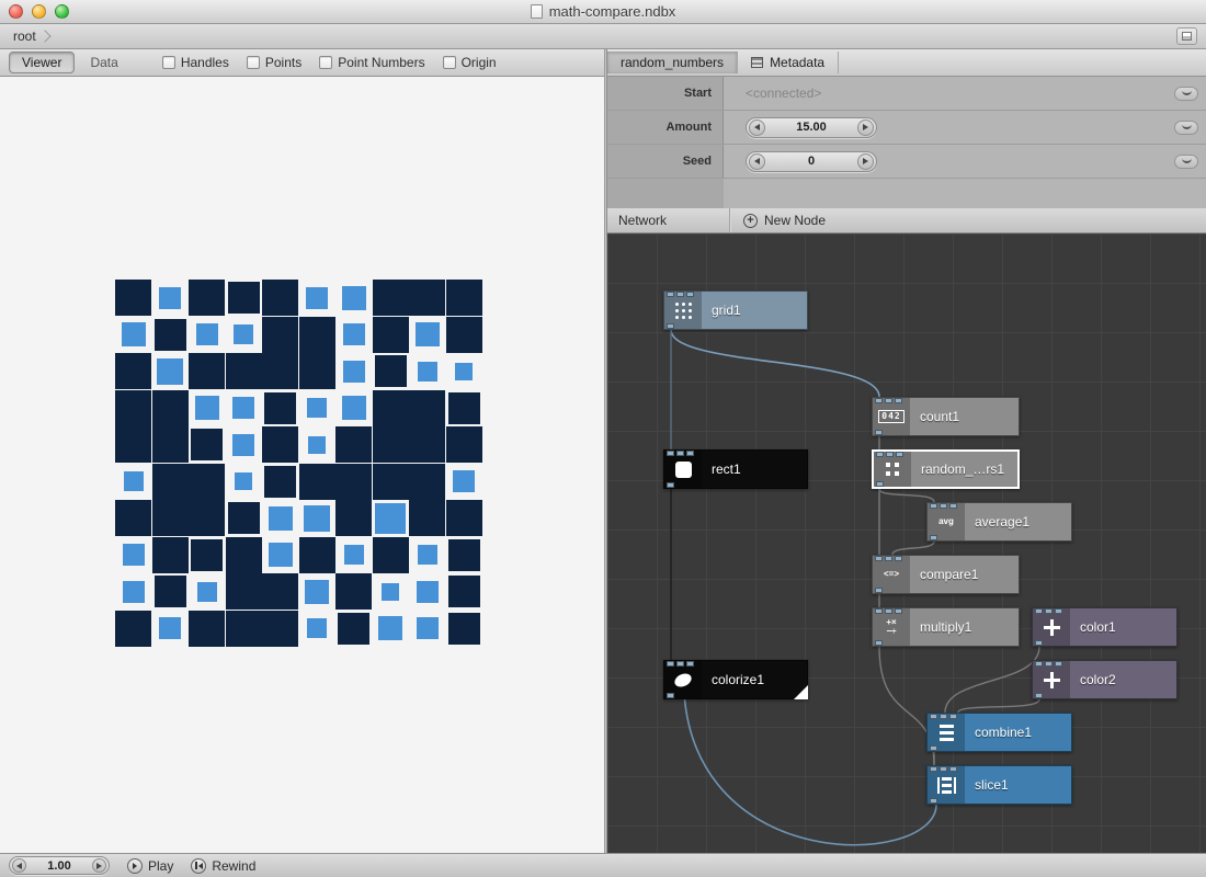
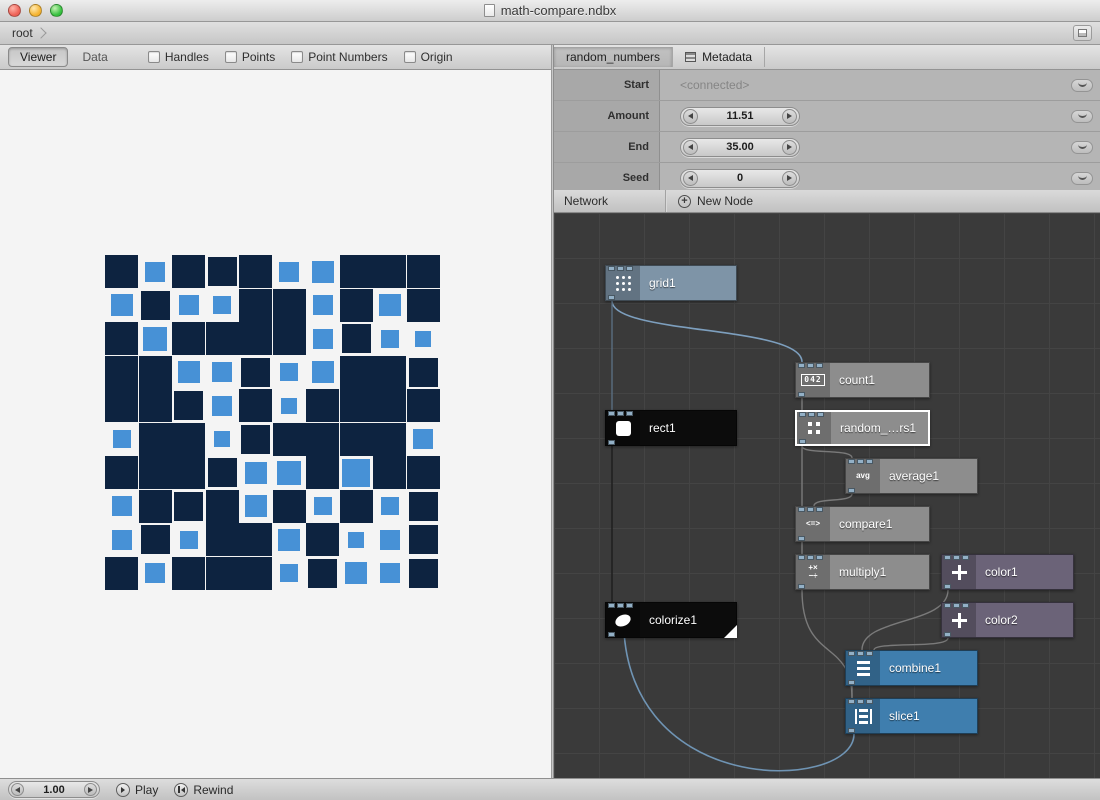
  math-compare.ndbx
  root
  Viewer
  Data
  Handles
  Points
  Point Numbers
  Origin
  random_numbers
  Metadata
  Start
  <connected>
  Amount
- 15.00
+ 11.51
+ End
+ 35.00
  Seed
  0
  Network
  +
  New Node
  grid1
  042
  count1
  random_…rs1
  avg
  average1
  <=>
  compare1
  +×
  −÷
  multiply1
  color1
  color2
  rect1
  colorize1
  combine1
  slice1
  1.00
  Play
  Rewind
